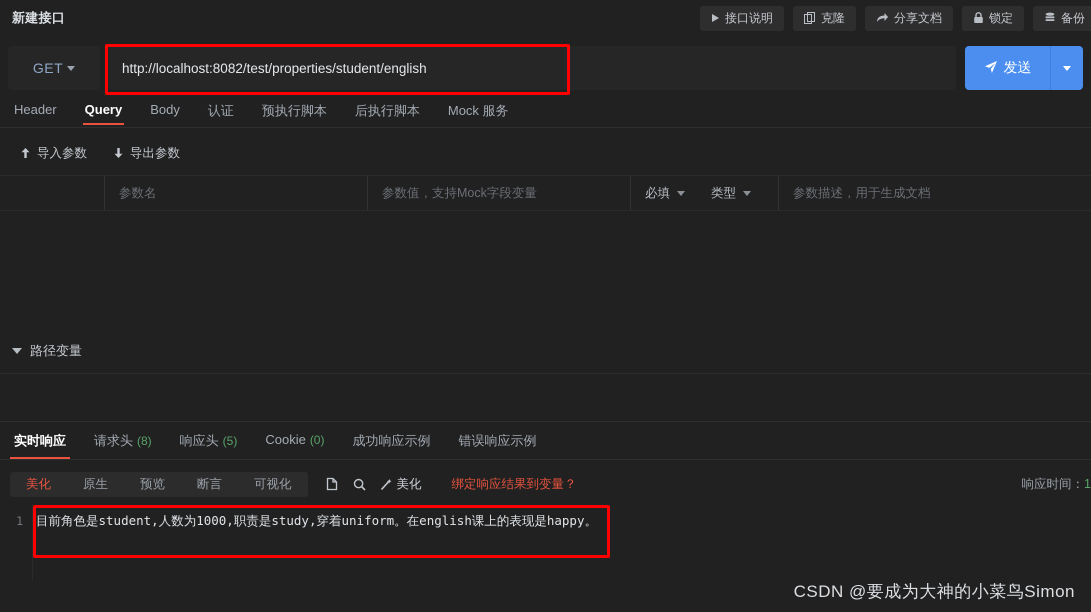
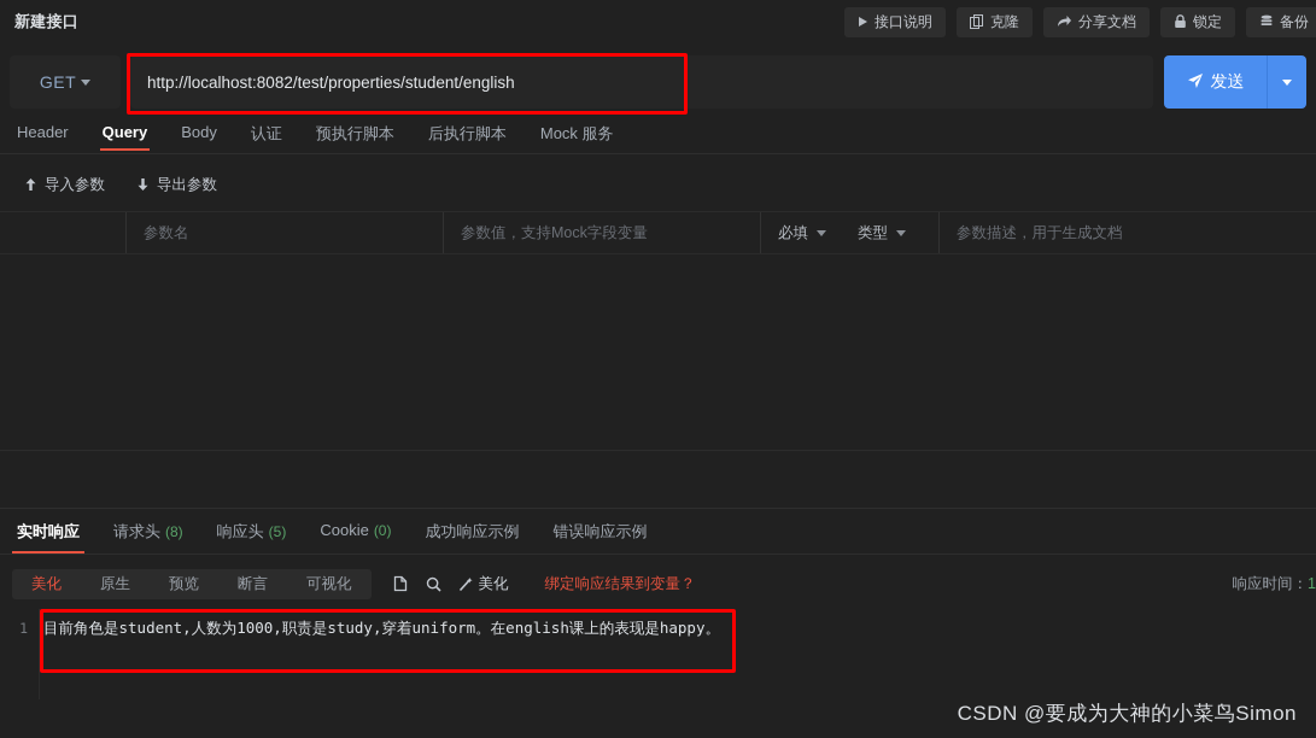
  新建接口
  接口说明
  克隆
  分享文档
  锁定
  备份
  GET
  http://localhost:8082/test/properties/student/english
  发送
  Header
  Query
  Body
  认证
  预执行脚本
  后执行脚本
  Mock 服务
  导入参数
  导出参数
  参数名
  参数值，支持Mock字段变量
  必填
  类型
  参数描述，用于生成文档
- 路径变量
  实时响应
  请求头
  (8)
  响应头
  (5)
  Cookie
  (0)
  成功响应示例
  错误响应示例
  美化
  原生
  预览
  断言
  可视化
  美化
  绑定响应结果到变量？
  响应时间：1
  1
  目前角色是student,人数为1000,职责是study,穿着uniform。在english课上的表现是happy。
  CSDN @要成为大神的小菜鸟Simon
